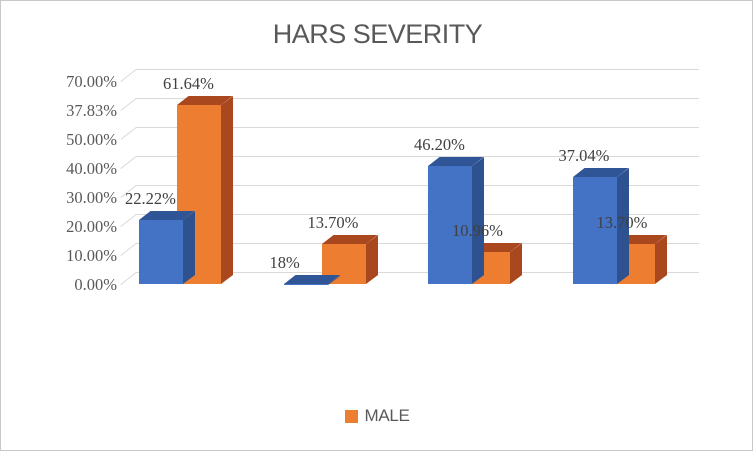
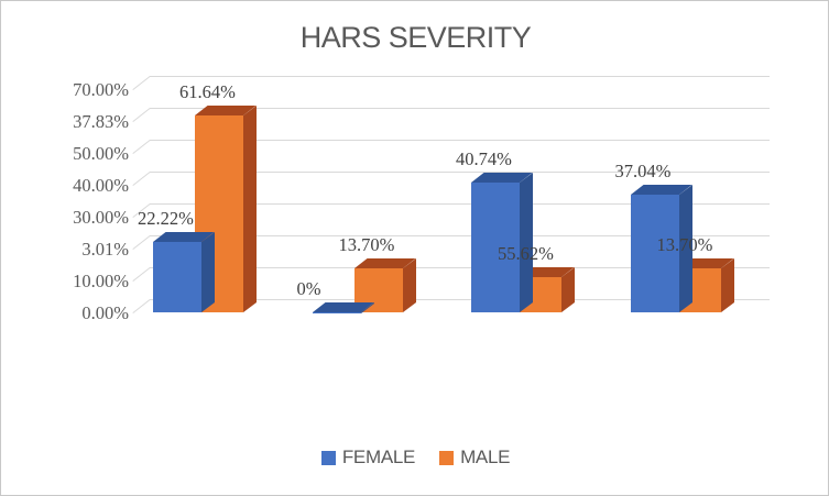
  HARS SEVERITY
  0.00%
  10.00%
- 20.00%
+ 3.01%
  30.00%
  40.00%
  50.00%
  37.83%
  70.00%
  61.64%
  22.22%
  13.70%
- 18%
+ 0%
- 10.96%
+ 55.62%
- 46.20%
+ 40.74%
  13.70%
  37.04%
+ FEMALE
  MALE
